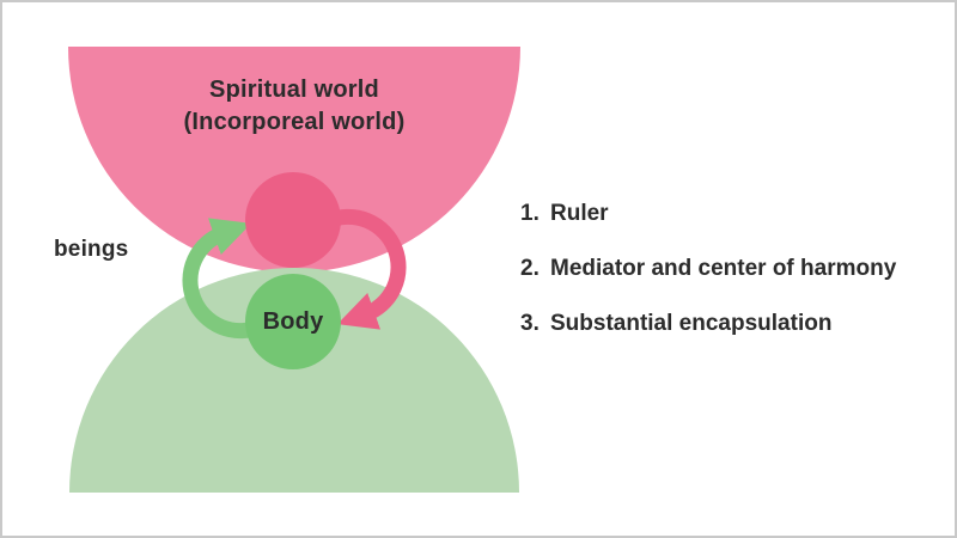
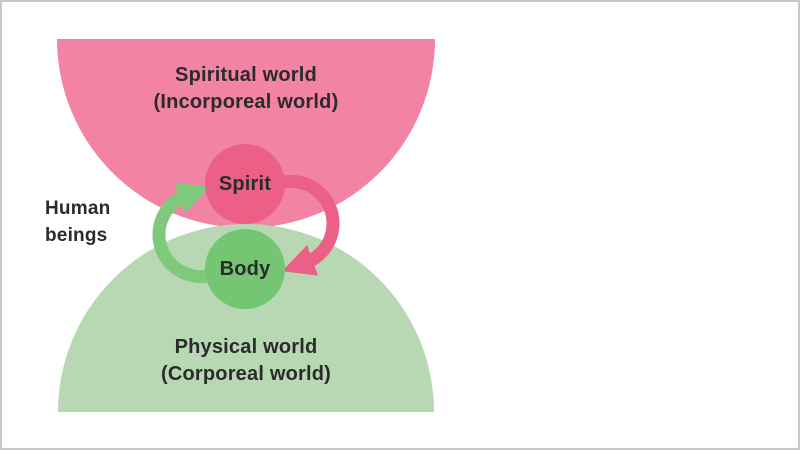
  Spiritual world
  (Incorporeal world)
+ Physical world
+ (Corporeal world)
+ Spirit
  Body
+ Human
  beings
- 1.
- Ruler
- 2.
- Mediator and center of harmony
- 3.
- Substantial encapsulation
